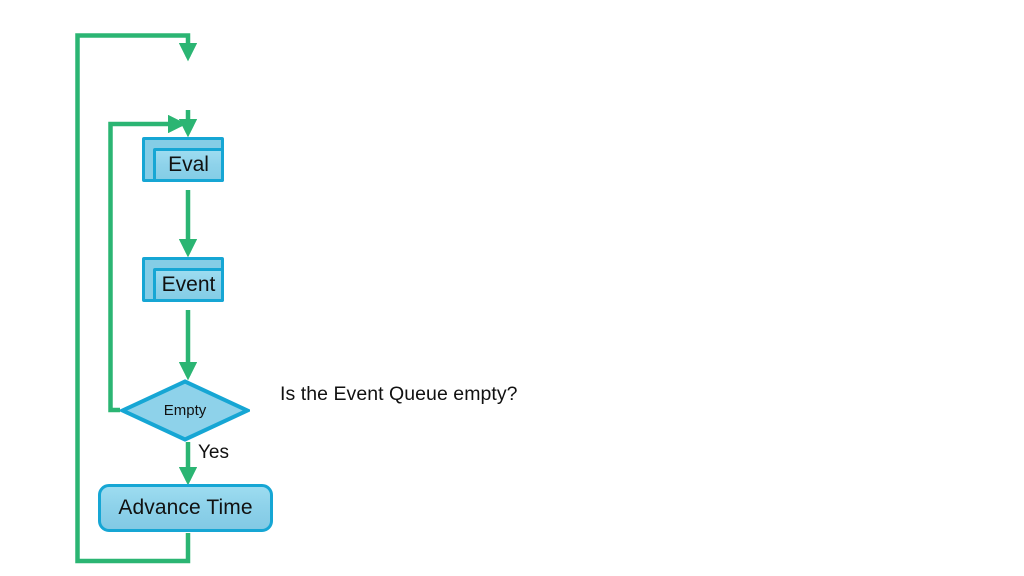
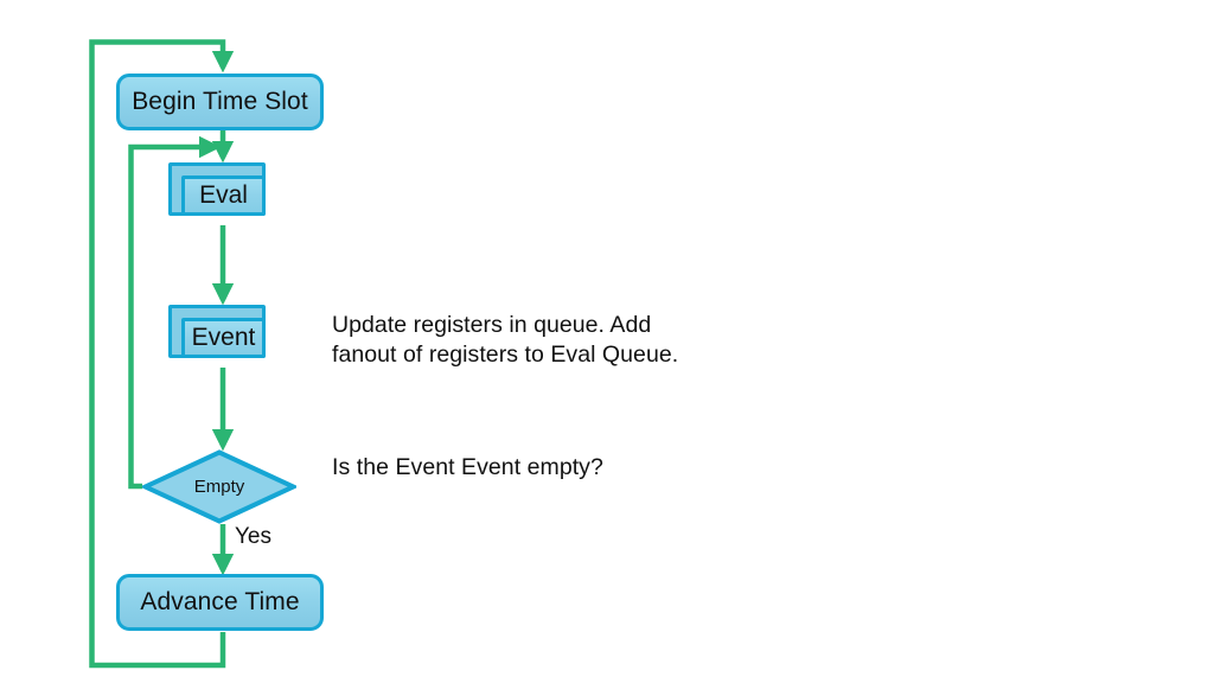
+ Begin Time Slot
  Eval
  Event
  Empty
  Advance Time
  Yes
+ Update registers in queue. Add
+ fanout of registers to Eval Queue.
- Is the Event Queue empty?
+ Is the Event Event empty?
